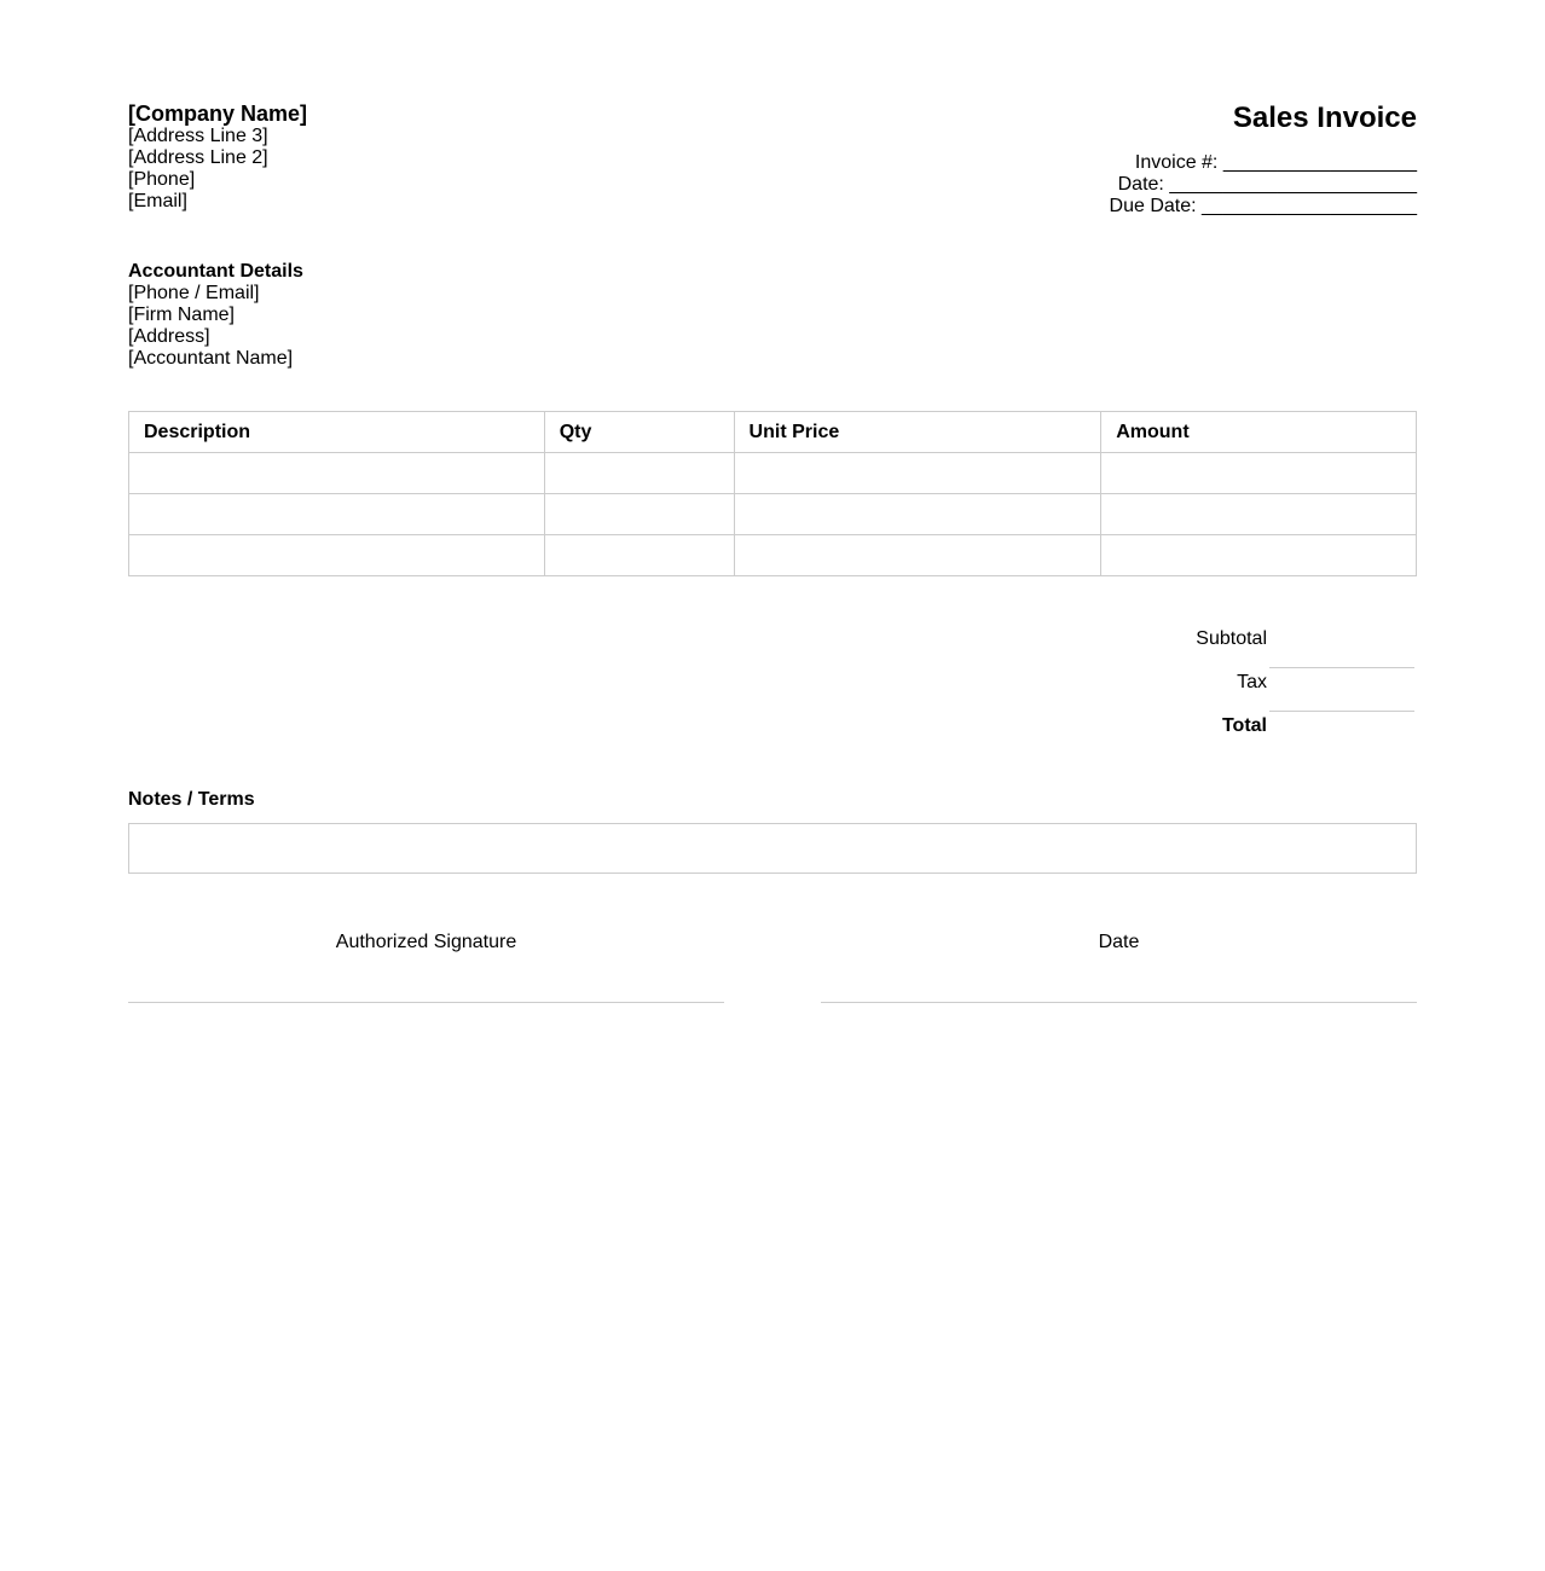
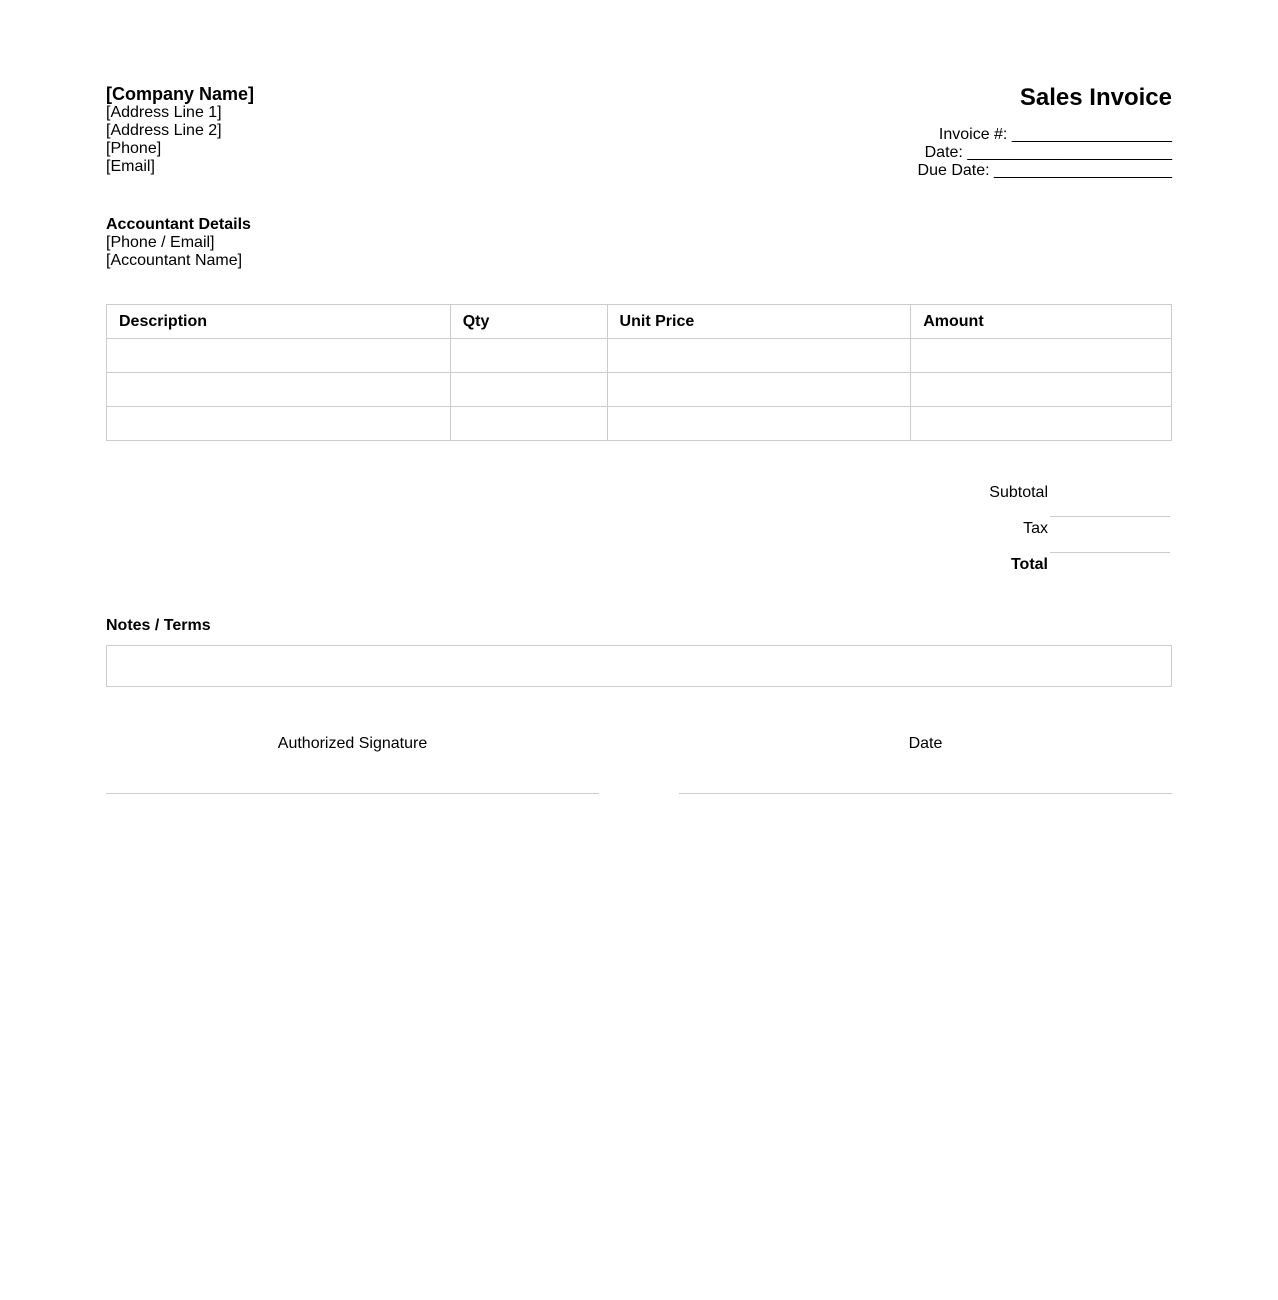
  [Company Name]
- [Address Line 3]
+ [Address Line 1]
  [Address Line 2]
  [Phone]
  [Email]
  Sales Invoice
  Invoice #: __________________
  Date: _______________________
  Due Date: ____________________
  Accountant Details
  [Phone / Email]
- [Firm Name]
- [Address]
  [Accountant Name]
  Description	Qty	Unit Price	Amount
  Subtotal
  Tax
  Total
  Notes / Terms
  Authorized Signature
  Date
